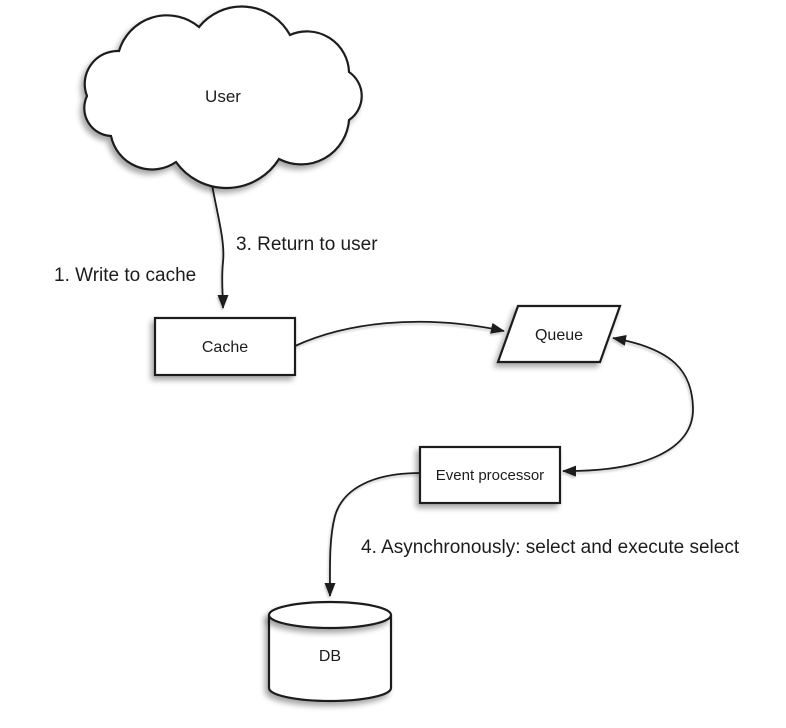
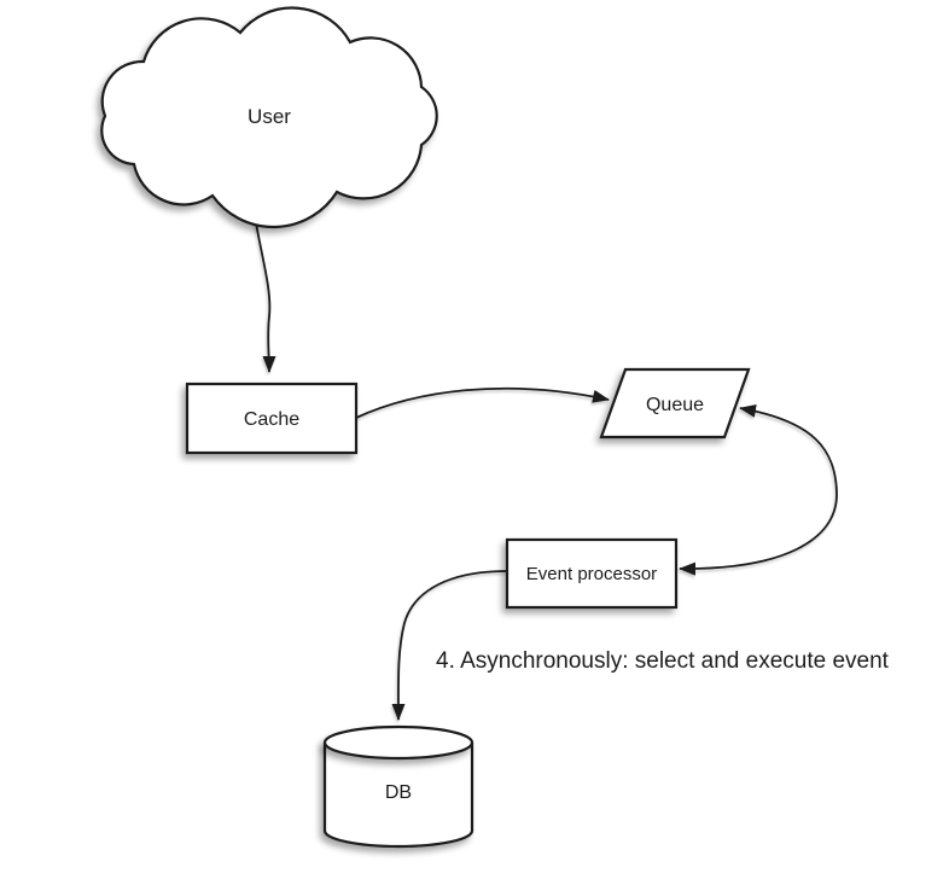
  User
  Cache
  Queue
  Event processor
  DB
- 1. Write to cache
- 3. Return to user
- 4. Asynchronously: select and execute select
+ 4. Asynchronously: select and execute event
